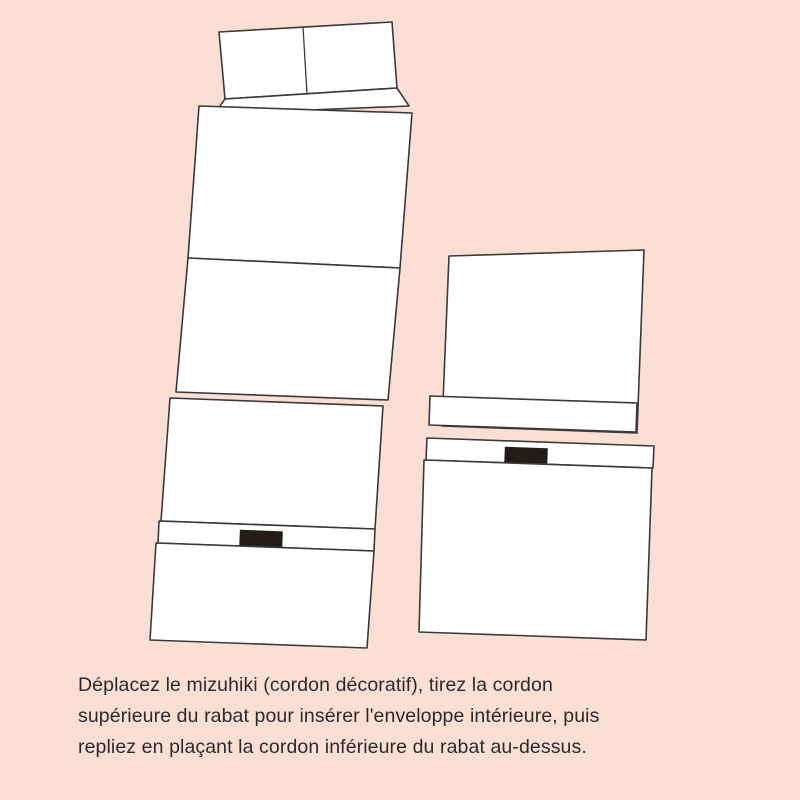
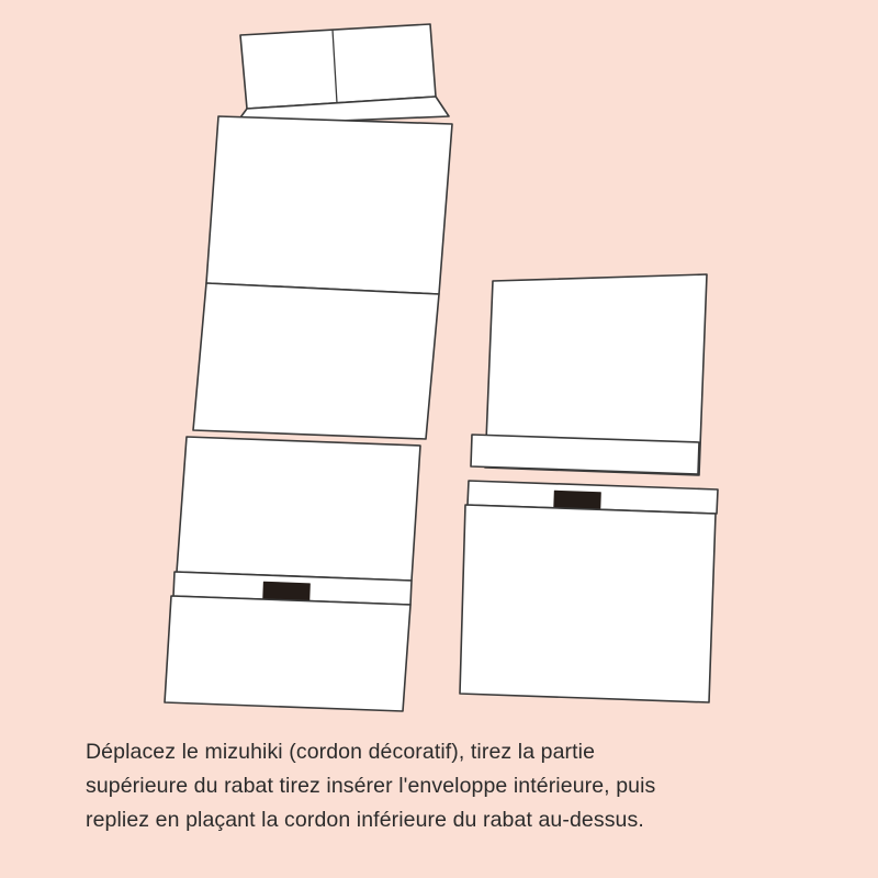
- Déplacez le mizuhiki (cordon décoratif), tirez la cordon
+ Déplacez le mizuhiki (cordon décoratif), tirez la partie
- supérieure du rabat pour insérer l'enveloppe intérieure, puis
+ supérieure du rabat tirez insérer l'enveloppe intérieure, puis
  repliez en plaçant la cordon inférieure du rabat au-dessus.
